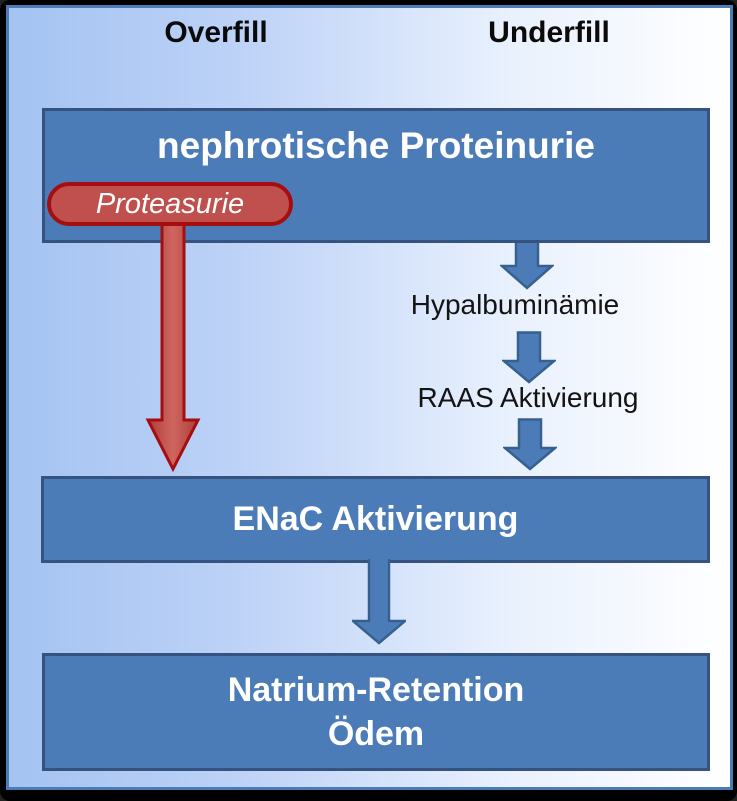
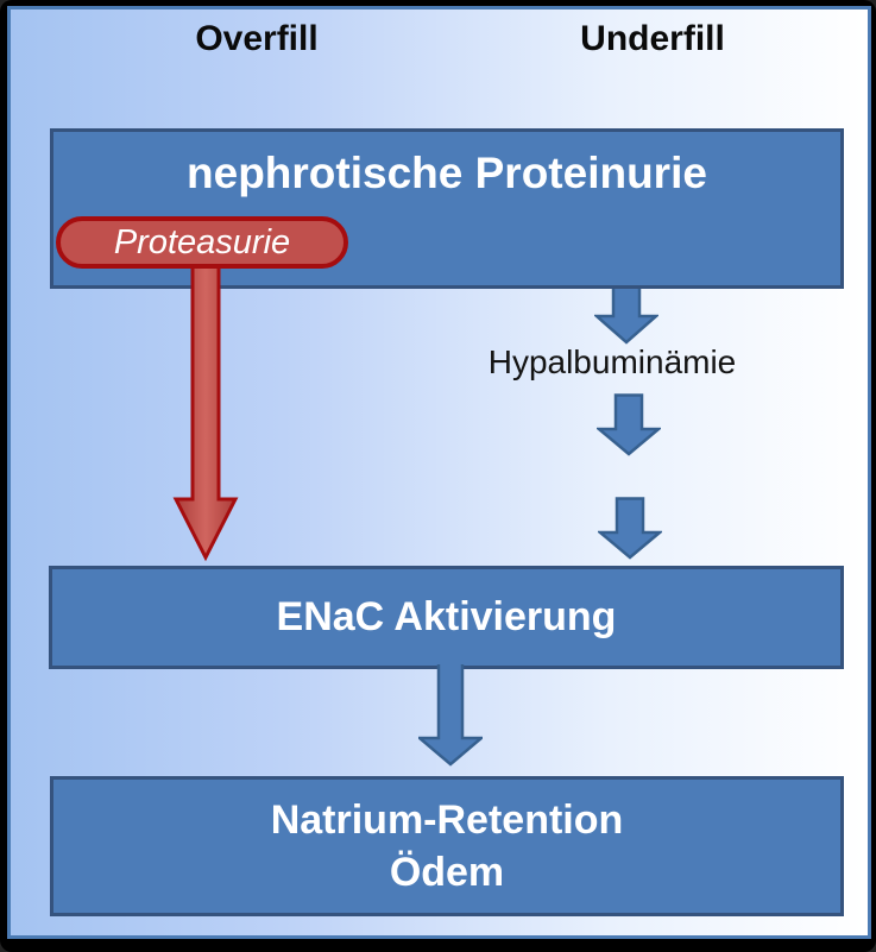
  Overfill
  Underfill
  nephrotische Proteinurie
  Proteasurie
  Hypalbuminämie
- RAAS Aktivierung
  ENaC Aktivierung
  Natrium-Retention
  Ödem
